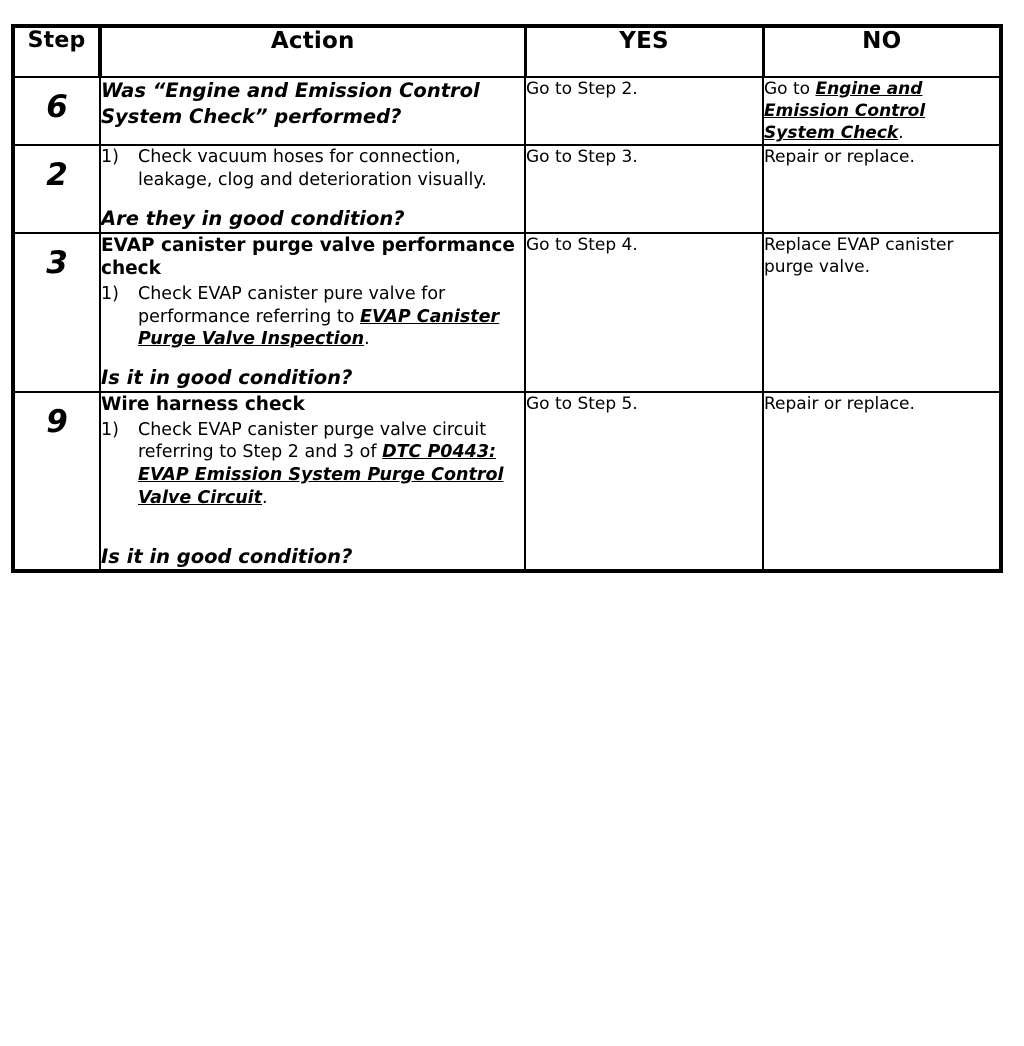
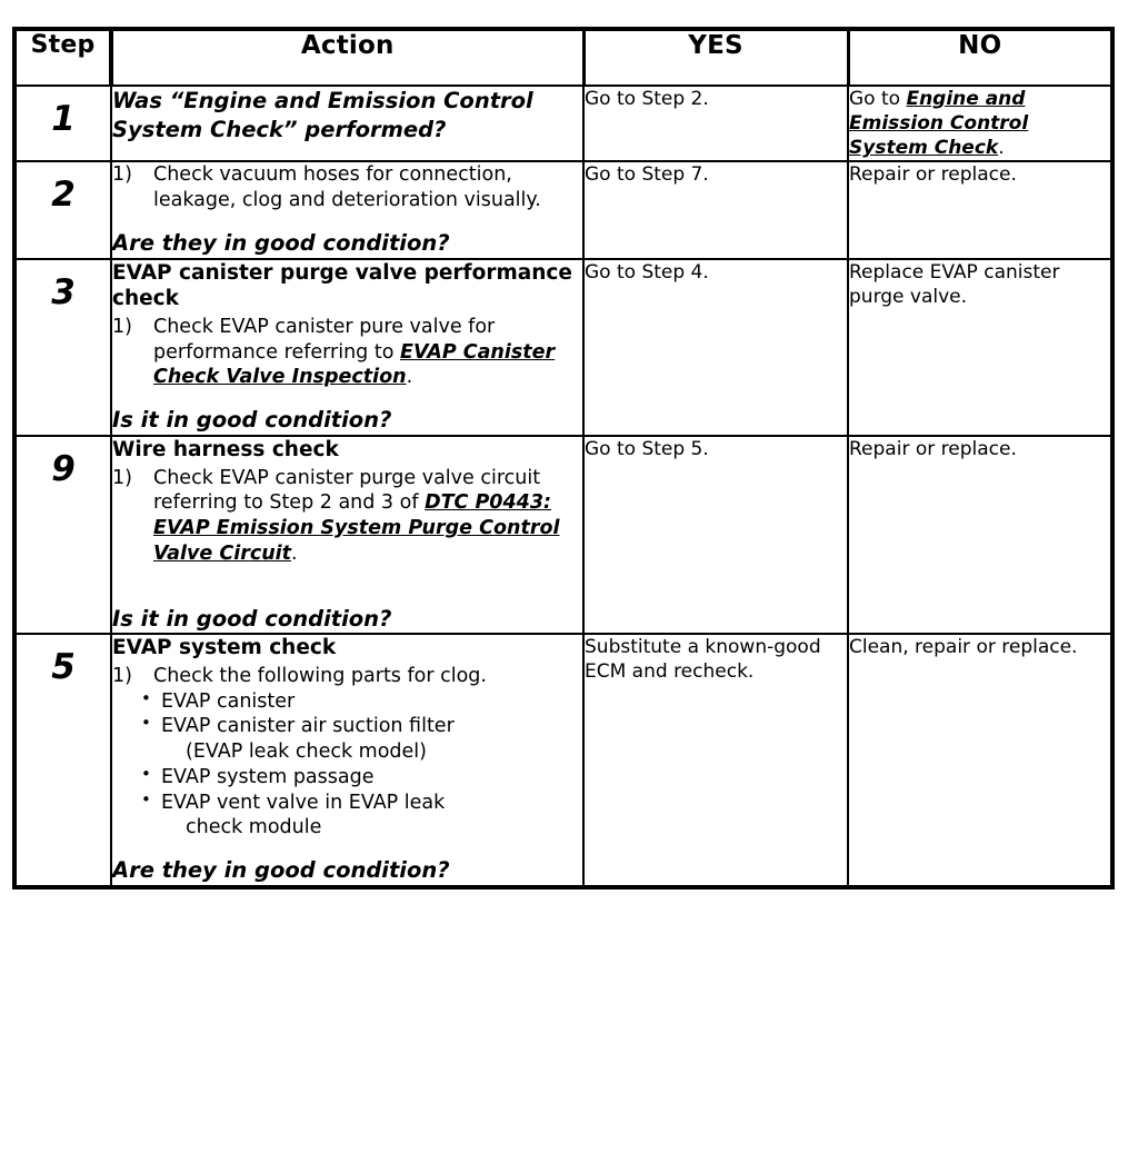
  Step	Action	YES	NO
- 6	Was “Engine and Emission Control System Check” performed?	Go to Step 2.	Go to Engine and Emission Control System Check.
+ 1	Was “Engine and Emission Control System Check” performed?	Go to Step 2.	Go to Engine and Emission Control System Check.
- 2	1) Check vacuum hoses for connection, leakage, clog and deterioration visually. Are they in good condition?	Go to Step 3.	Repair or replace.
+ 2	1) Check vacuum hoses for connection, leakage, clog and deterioration visually. Are they in good condition?	Go to Step 7.	Repair or replace.
- 3	EVAP canister purge valve performance check 1) Check EVAP canister pure valve for performance referring to EVAP Canister Purge Valve Inspection. Is it in good condition?	Go to Step 4.	Replace EVAP canister purge valve.
+ 3	EVAP canister purge valve performance check 1) Check EVAP canister pure valve for performance referring to EVAP Canister Check Valve Inspection. Is it in good condition?	Go to Step 4.	Replace EVAP canister purge valve.
  9	Wire harness check 1) Check EVAP canister purge valve circuit referring to Step 2 and 3 of DTC P0443: EVAP Emission System Purge Control Valve Circuit. Is it in good condition?	Go to Step 5.	Repair or replace.
+ 5	EVAP system check 1) Check the following parts for clog. EVAP canister EVAP canister air suction filter (EVAP leak check model) EVAP system passage EVAP vent valve in EVAP leak check module Are they in good condition?	Substitute a known-good ECM and recheck.	Clean, repair or replace.
